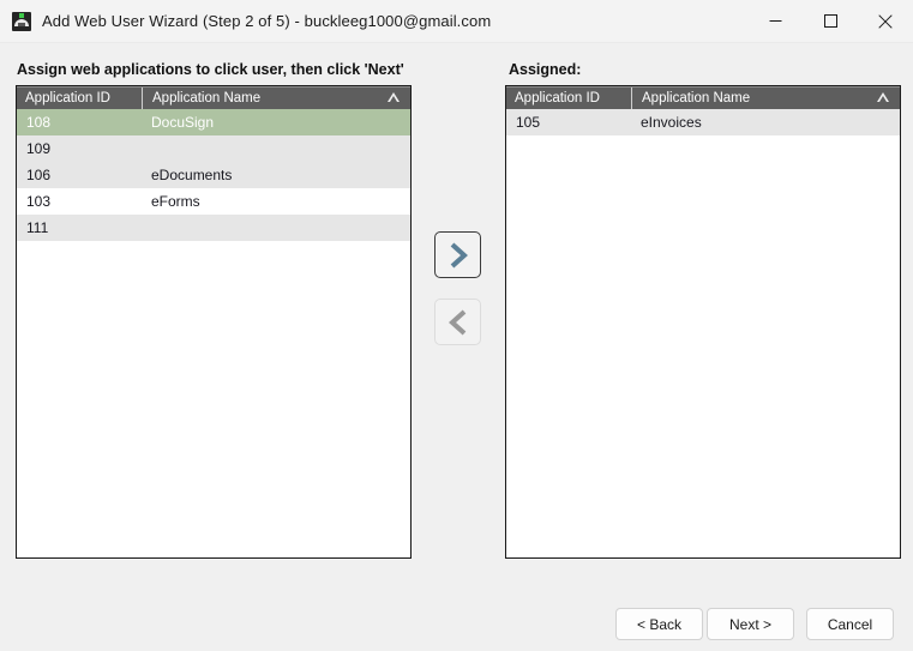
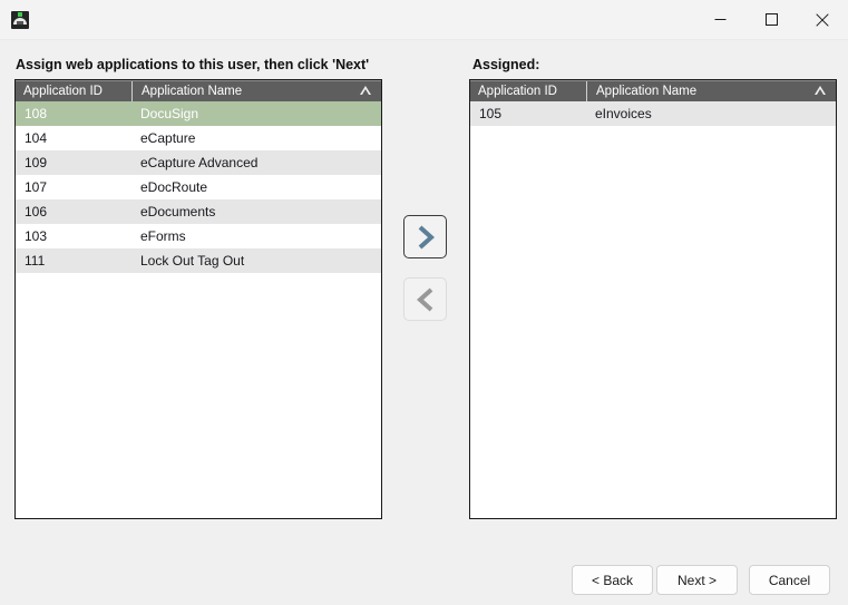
- Add Web User Wizard (Step 2 of 5) - buckleeg1000@gmail.com
- Assign web applications to click user, then click 'Next'
+ Assign web applications to this user, then click 'Next'
  Assigned:
  Application ID
  Application Name
  108
  DocuSign
+ 104
+ eCapture
  109
+ eCapture Advanced
+ 107
+ eDocRoute
  106
  eDocuments
  103
  eForms
  111
+ Lock Out Tag Out
  Application ID
  Application Name
  105
  eInvoices
  < Back
  Next >
  Cancel
